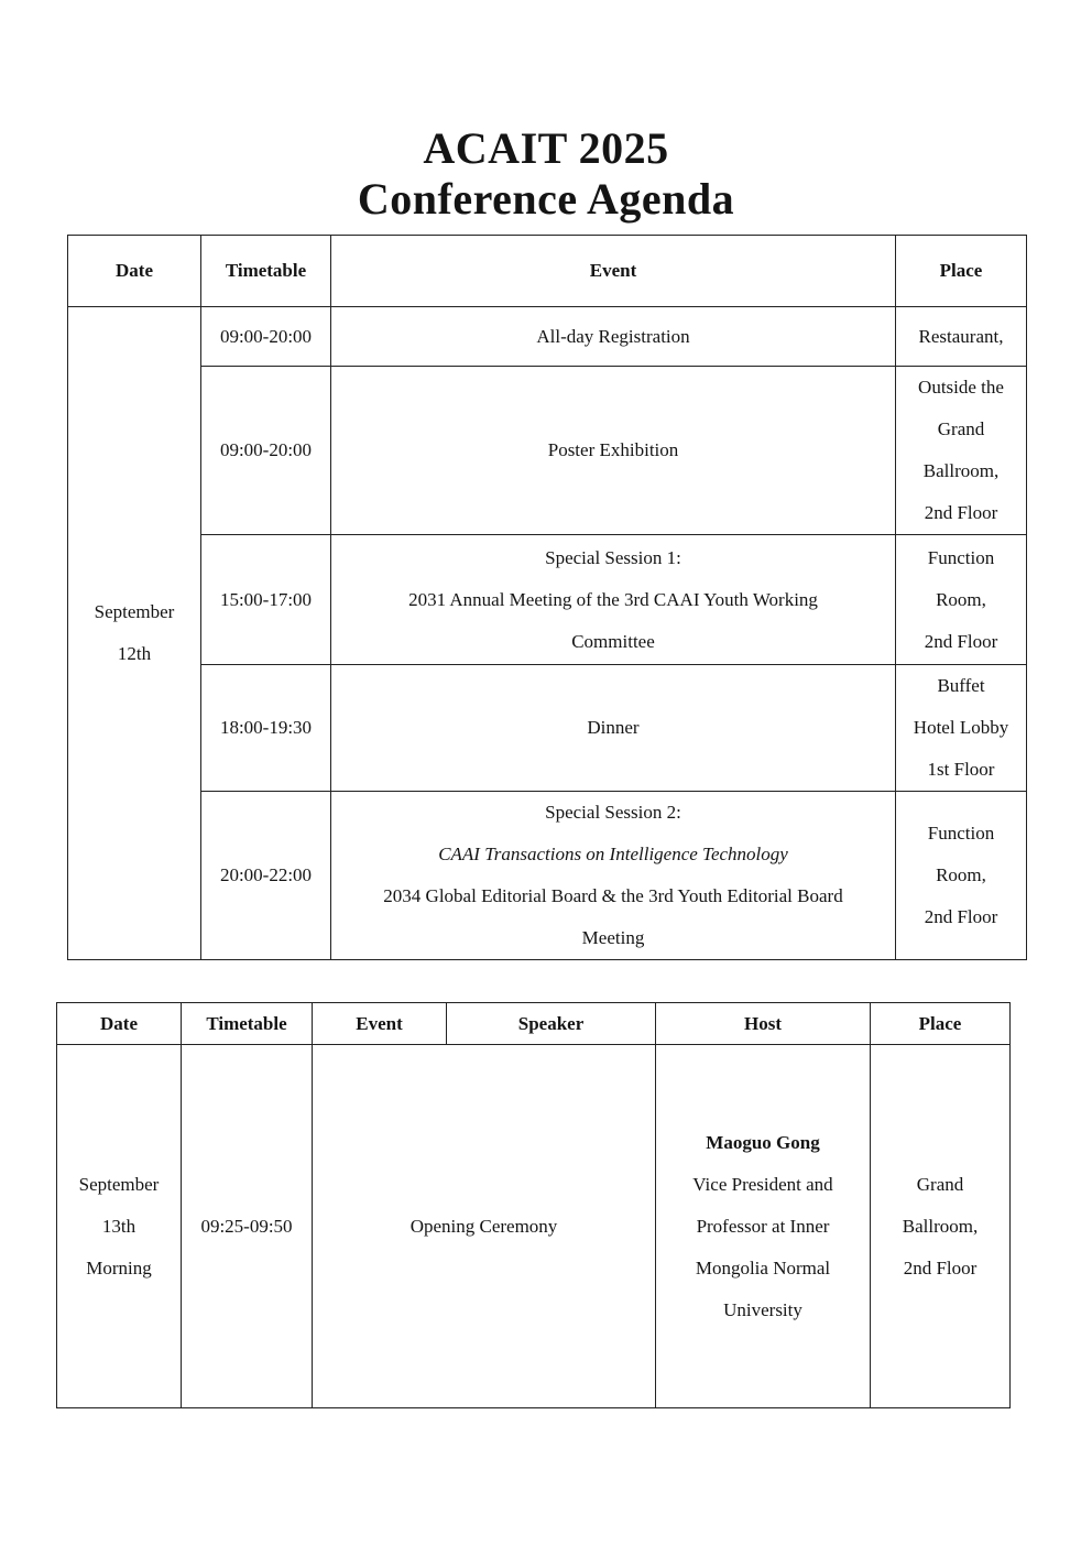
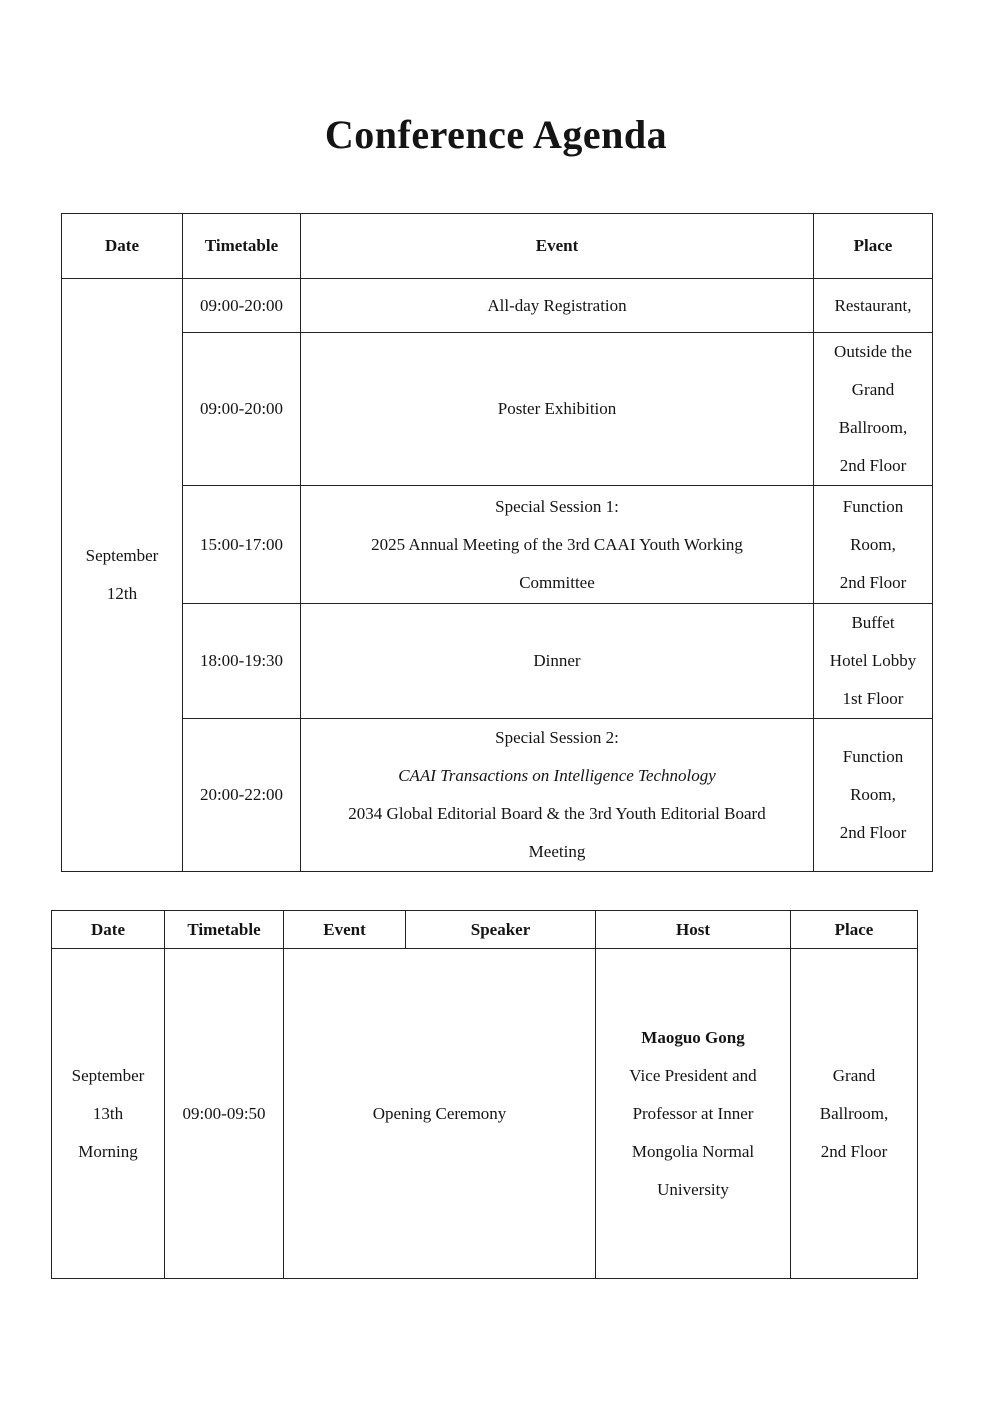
- ACAIT 2025
  Conference Agenda
  Date	Timetable	Event	Place
  September 12th	09:00-20:00	All-day Registration	Restaurant,
  09:00-20:00	Poster Exhibition	Outside the Grand Ballroom, 2nd Floor
- 15:00-17:00	Special Session 1: 2031 Annual Meeting of the 3rd CAAI Youth Working Committee	Function Room, 2nd Floor
+ 15:00-17:00	Special Session 1: 2025 Annual Meeting of the 3rd CAAI Youth Working Committee	Function Room, 2nd Floor
  18:00-19:30	Dinner	Buffet Hotel Lobby 1st Floor
  20:00-22:00	Special Session 2: CAAI Transactions on Intelligence Technology 2034 Global Editorial Board & the 3rd Youth Editorial Board Meeting	Function Room, 2nd Floor
  Date	Timetable	Event	Speaker	Host	Place
- September 13th Morning	09:25-09:50	Opening Ceremony	Maoguo Gong Vice President and Professor at Inner Mongolia Normal University	Grand Ballroom, 2nd Floor
+ September 13th Morning	09:00-09:50	Opening Ceremony	Maoguo Gong Vice President and Professor at Inner Mongolia Normal University	Grand Ballroom, 2nd Floor
